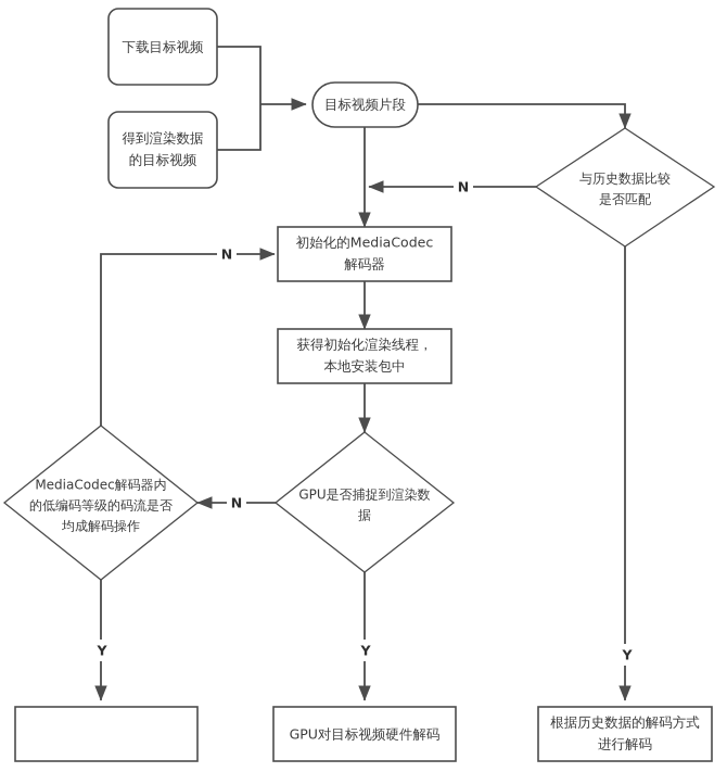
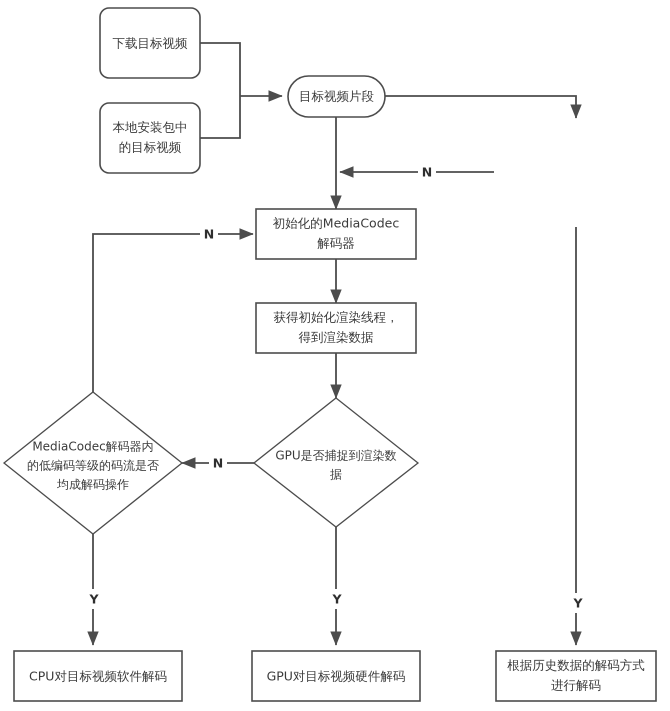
  N
  N
  N
  Y
  Y
  Y
  下载目标视频
- 得到渲染数据
+ 本地安装包中
  的目标视频
  目标视频片段
- 与历史数据比较
- 是否匹配
  初始化的MediaCodec
  解码器
  获得初始化渲染线程，
- 本地安装包中
+ 得到渲染数据
  GPU是否捕捉到渲染数
  据
  MediaCodec解码器内
  的低编码等级的码流是否
  均成解码操作
+ CPU对目标视频软件解码
  GPU对目标视频硬件解码
  根据历史数据的解码方式
  进行解码
